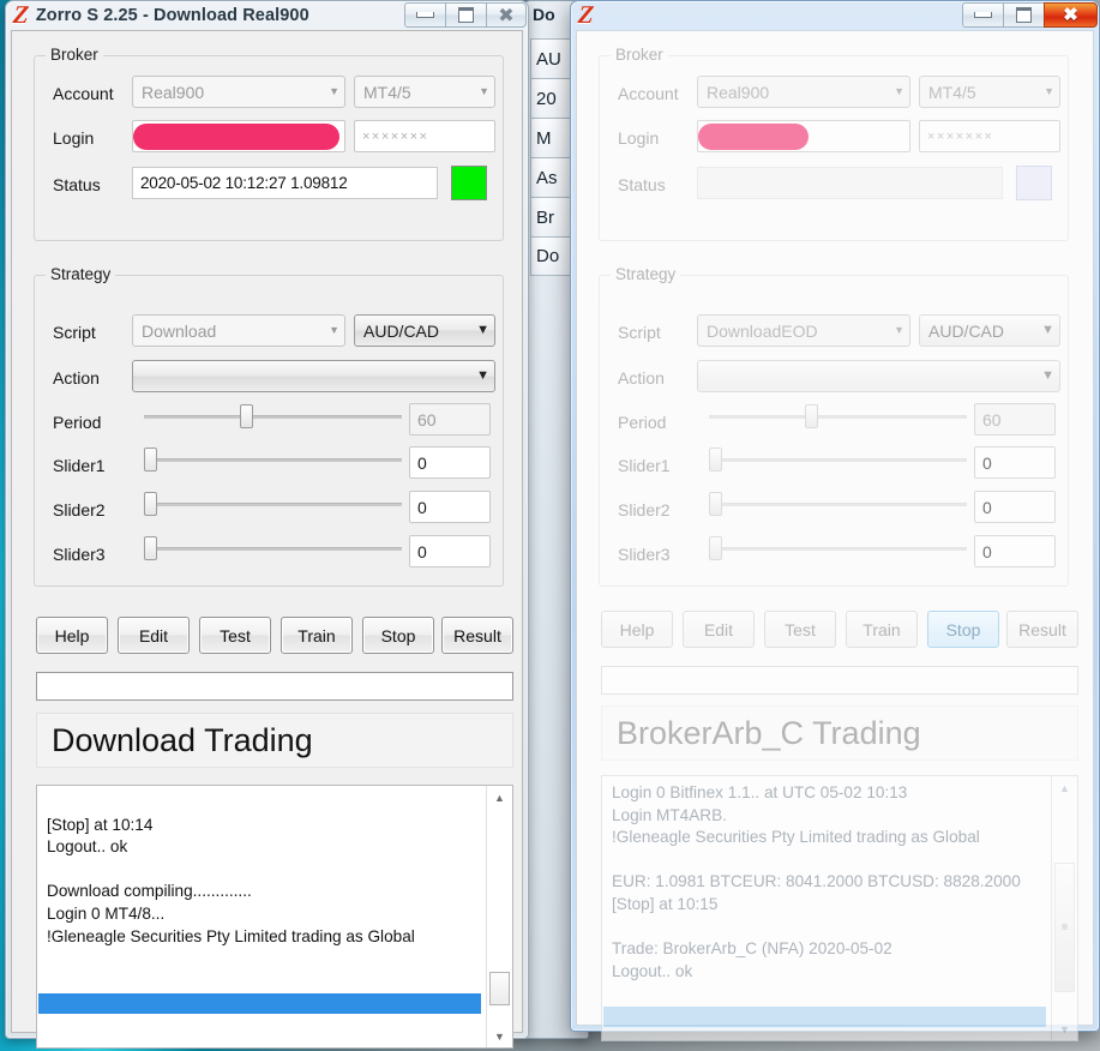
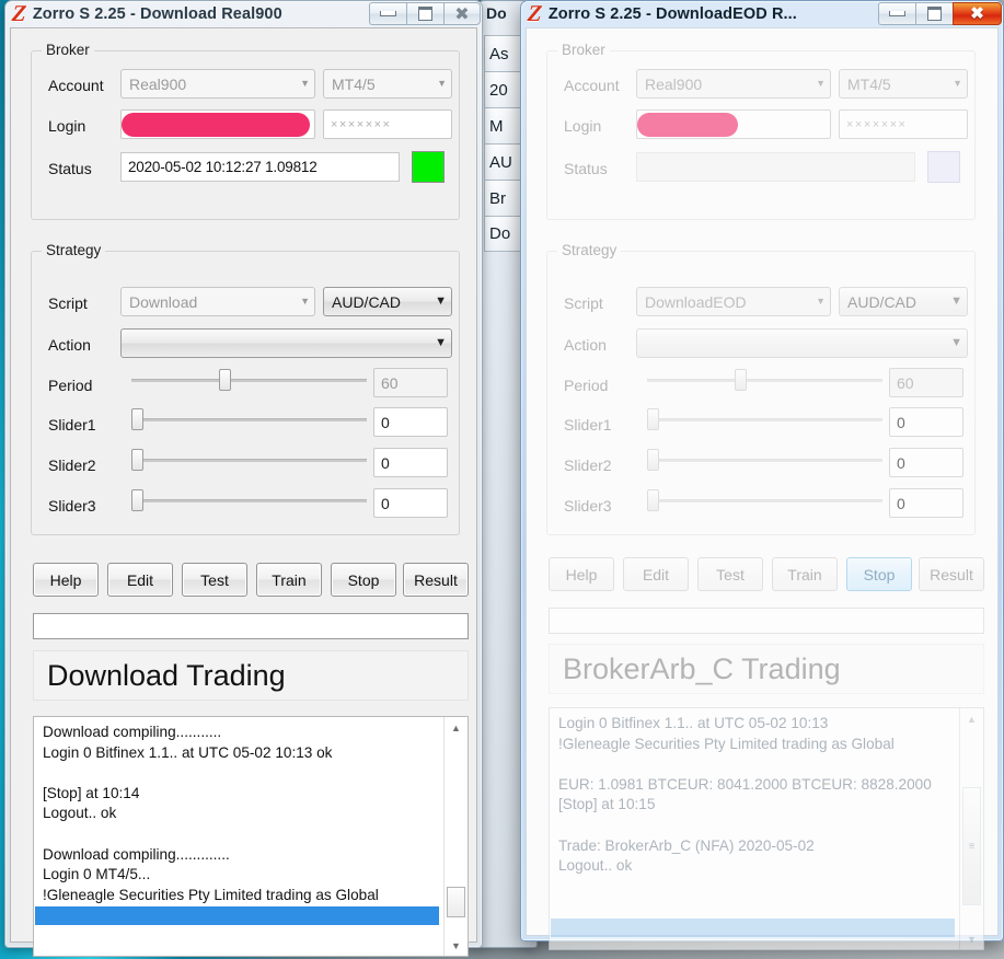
  Do
- AU
+ As
  20
  M
- As
+ AU
  Br
  Do
  Zorro S 2.25 - Download Real900
  ✖
  Broker
  Account
  Real900
  ▼
  MT4/5
  ▼
  Login
  ×××××××
  Status
  2020-05-02 10:12:27 1.09812
  Strategy
  Script
  Download
  ▼
  AUD/CAD
  ▼
  Action
  ▼
  Period
  60
  Slider1
  0
  Slider2
  0
  Slider3
  0
  Help
  Edit
  Test
  Train
  Stop
  Result
  Download Trading
+ Download compiling...........
+ Login 0 Bitfinex 1.1.. at UTC 05-02 10:13 ok
  [Stop] at 10:14
  Logout.. ok
  Download compiling.............
- Login 0 MT4/8...
+ Login 0 MT4/5...
  !Gleneagle Securities Pty Limited trading as Global
  ▲
  ▼
+ Zorro S 2.25 - DownloadEOD R...
  ✖
  Broker
  Account
  Real900
  ▼
  MT4/5
  ▼
  Login
  ×××××××
  Status
  Strategy
  Script
  DownloadEOD
  ▼
  AUD/CAD
  ▼
  Action
  ▼
  Period
  60
  Slider1
  0
  Slider2
  0
  Slider3
  0
  Help
  Edit
  Test
  Train
  Stop
  Result
  BrokerArb_C Trading
  Login 0 Bitfinex 1.1.. at UTC 05-02 10:13
- Login MT4ARB.
  !Gleneagle Securities Pty Limited trading as Global
- EUR: 1.0981 BTCEUR: 8041.2000 BTCUSD: 8828.2000
+ EUR: 1.0981 BTCEUR: 8041.2000 BTCEUR: 8828.2000
  [Stop] at 10:15
  Trade: BrokerArb_C (NFA) 2020-05-02
  Logout.. ok
  ▲
  ≡
  ▼
